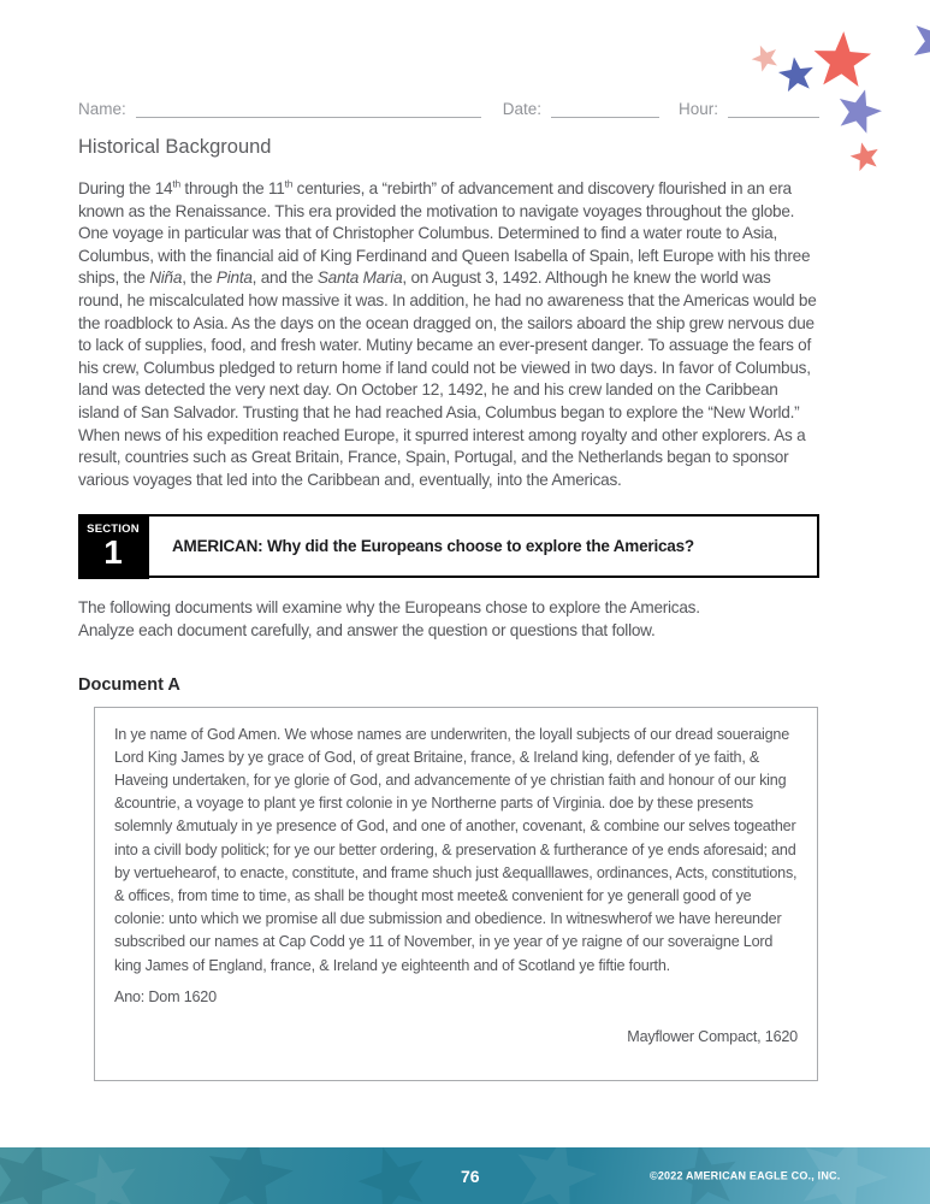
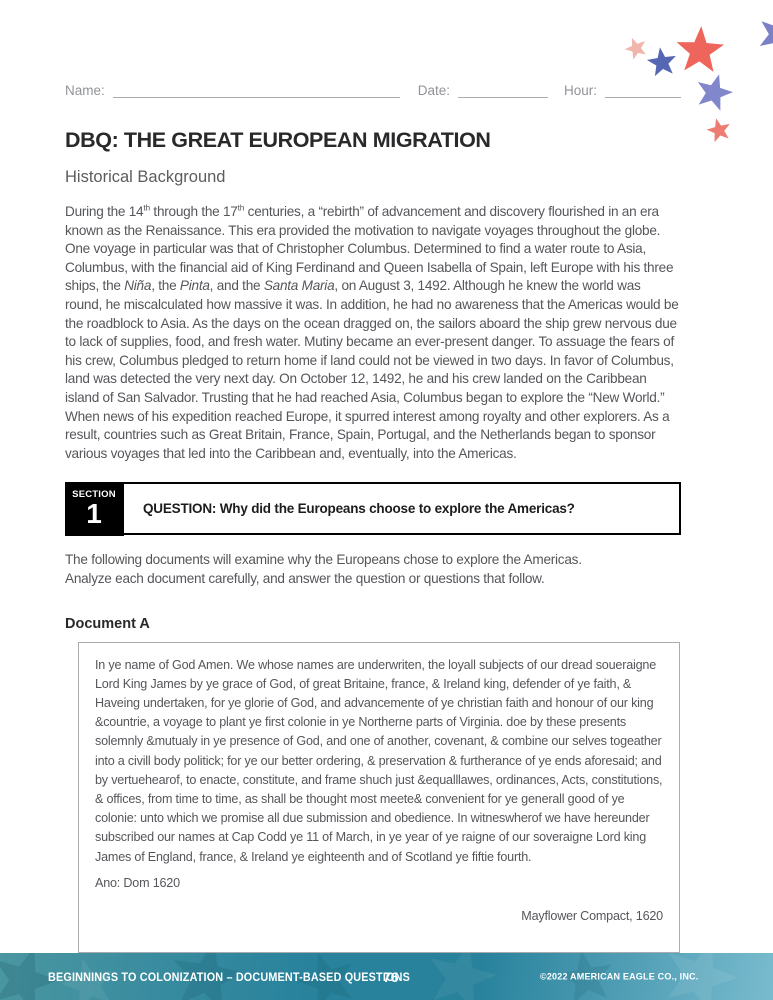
  Name:
  Date:
  Hour:
+ DBQ: THE GREAT EUROPEAN MIGRATION
  Historical Background
- During the 14th through the 11th centuries, a “rebirth” of advancement and discovery flourished in an era known as the Renaissance. This era provided the motivation to navigate voyages throughout the globe. One voyage in particular was that of Christopher Columbus. Determined to find a water route to Asia, Columbus, with the financial aid of King Ferdinand and Queen Isabella of Spain, left Europe with his three ships, the Niña, the Pinta, and the Santa Maria, on August 3, 1492. Although he knew the world was round, he miscalculated how massive it was. In addition, he had no awareness that the Americas would be the roadblock to Asia. As the days on the ocean dragged on, the sailors aboard the ship grew nervous due to lack of supplies, food, and fresh water. Mutiny became an ever-present danger. To assuage the fears of his crew, Columbus pledged to return home if land could not be viewed in two days. In favor of Columbus, land was detected the very next day. On October 12, 1492, he and his crew landed on the Caribbean island of San Salvador. Trusting that he had reached Asia, Columbus began to explore the “New World.” When news of his expedition reached Europe, it spurred interest among royalty and other explorers. As a result, countries such as Great Britain, France, Spain, Portugal, and the Netherlands began to sponsor various voyages that led into the Caribbean and, eventually, into the Americas.
+ During the 14th through the 17th centuries, a “rebirth” of advancement and discovery flourished in an era known as the Renaissance. This era provided the motivation to navigate voyages throughout the globe. One voyage in particular was that of Christopher Columbus. Determined to find a water route to Asia, Columbus, with the financial aid of King Ferdinand and Queen Isabella of Spain, left Europe with his three ships, the Niña, the Pinta, and the Santa Maria, on August 3, 1492. Although he knew the world was round, he miscalculated how massive it was. In addition, he had no awareness that the Americas would be the roadblock to Asia. As the days on the ocean dragged on, the sailors aboard the ship grew nervous due to lack of supplies, food, and fresh water. Mutiny became an ever-present danger. To assuage the fears of his crew, Columbus pledged to return home if land could not be viewed in two days. In favor of Columbus, land was detected the very next day. On October 12, 1492, he and his crew landed on the Caribbean island of San Salvador. Trusting that he had reached Asia, Columbus began to explore the “New World.” When news of his expedition reached Europe, it spurred interest among royalty and other explorers. As a result, countries such as Great Britain, France, Spain, Portugal, and the Netherlands began to sponsor various voyages that led into the Caribbean and, eventually, into the Americas.
  SECTION
  1
- AMERICAN: Why did the Europeans choose to explore the Americas?
+ QUESTION: Why did the Europeans choose to explore the Americas?
  The following documents will examine why the Europeans chose to explore the Americas.
  Analyze each document carefully, and answer the question or questions that follow.
  Document A
- In ye name of God Amen. We whose names are underwriten, the loyall subjects of our dread soueraigne Lord King James by ye grace of God, of great Britaine, france, & Ireland king, defender of ye faith, & Haveing undertaken, for ye glorie of God, and advancemente of ye christian faith and honour of our king &countrie, a voyage to plant ye first colonie in ye Northerne parts of Virginia. doe by these presents solemnly &mutualy in ye presence of God, and one of another, covenant, & combine our selves togeather into a civill body politick; for ye our better ordering, & preservation & furtherance of ye ends aforesaid; and by vertuehearof, to enacte, constitute, and frame shuch just &equalllawes, ordinances, Acts, constitutions, & offices, from time to time, as shall be thought most meete& convenient for ye generall good of ye colonie: unto which we promise all due submission and obedience. In witneswherof we have hereunder subscribed our names at Cap Codd ye 11 of November, in ye year of ye raigne of our soveraigne Lord king James of England, france, & Ireland ye eighteenth and of Scotland ye fiftie fourth.
+ In ye name of God Amen. We whose names are underwriten, the loyall subjects of our dread soueraigne Lord King James by ye grace of God, of great Britaine, france, & Ireland king, defender of ye faith, & Haveing undertaken, for ye glorie of God, and advancemente of ye christian faith and honour of our king &countrie, a voyage to plant ye first colonie in ye Northerne parts of Virginia. doe by these presents solemnly &mutualy in ye presence of God, and one of another, covenant, & combine our selves togeather into a civill body politick; for ye our better ordering, & preservation & furtherance of ye ends aforesaid; and by vertuehearof, to enacte, constitute, and frame shuch just &equalllawes, ordinances, Acts, constitutions, & offices, from time to time, as shall be thought most meete& convenient for ye generall good of ye colonie: unto which we promise all due submission and obedience. In witneswherof we have hereunder subscribed our names at Cap Codd ye 11 of March, in ye year of ye raigne of our soveraigne Lord king James of England, france, & Ireland ye eighteenth and of Scotland ye fiftie fourth.
  Ano: Dom 1620
  Mayflower Compact, 1620
+ BEGINNINGS TO COLONIZATION – DOCUMENT-BASED QUESTIONS
  76
  ©2022 AMERICAN EAGLE CO., INC.
